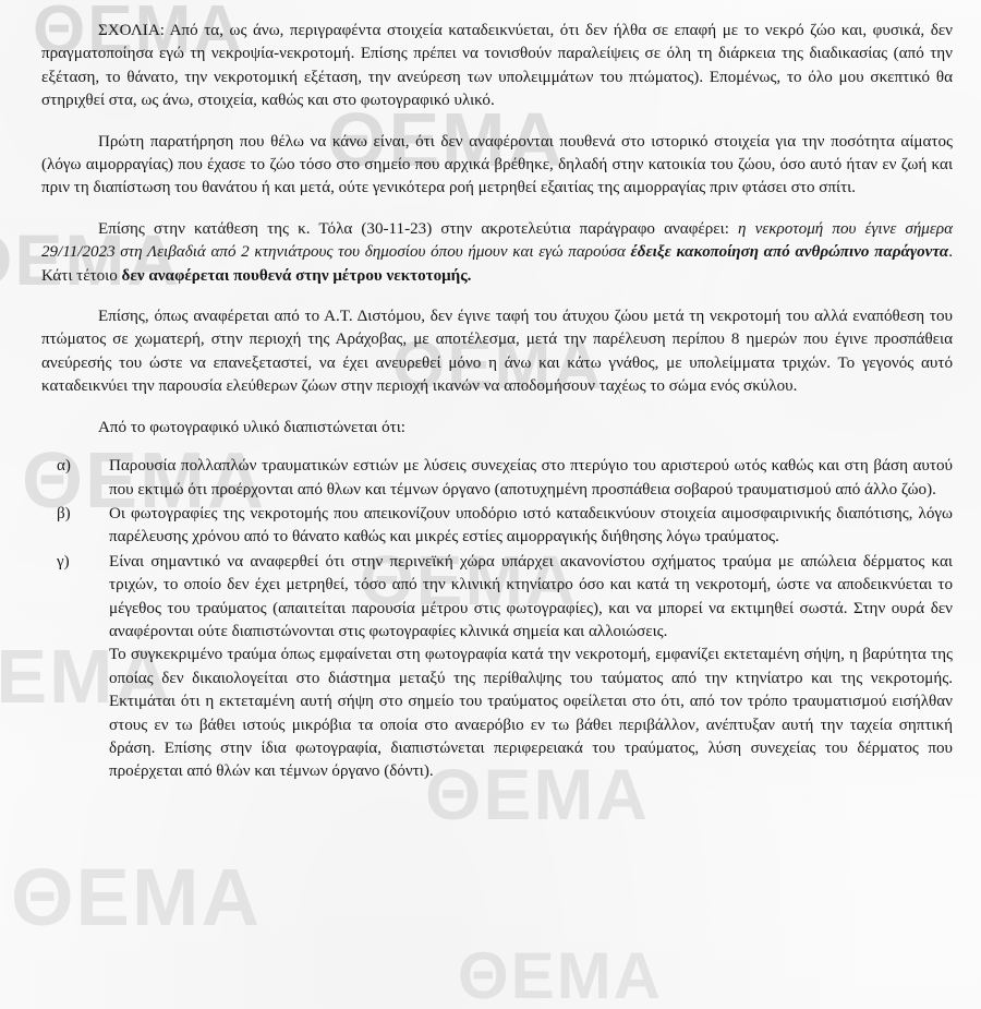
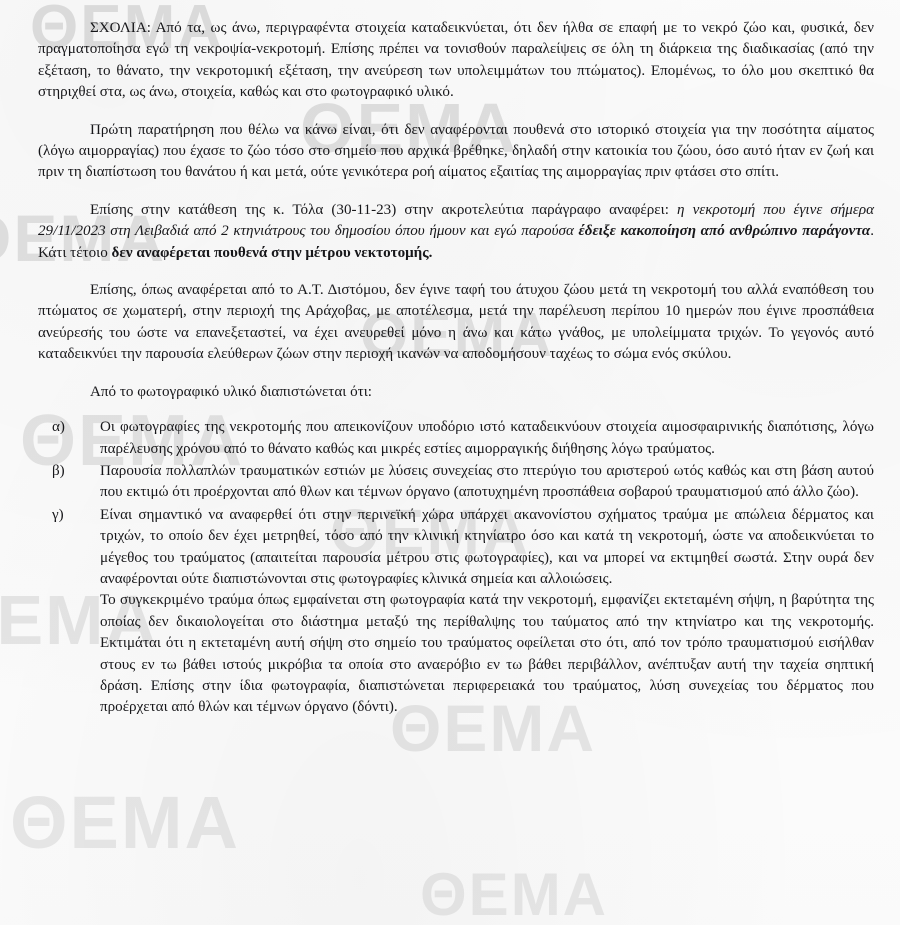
  ΣΧΟΛΙΑ: Από τα, ως άνω, περιγραφέντα στοιχεία καταδεικνύεται, ότι δεν ήλθα σε επαφή με το νεκρό ζώο και, φυσικά, δεν πραγματοποίησα εγώ τη νεκροψία-νεκροτομή. Επίσης πρέπει να τονισθούν παραλείψεις σε όλη τη διάρκεια της διαδικασίας (από την εξέταση, το θάνατο, την νεκροτομική εξέταση, την ανεύρεση των υπολειμμάτων του πτώματος). Επομένως, το όλο μου σκεπτικό θα στηριχθεί στα, ως άνω, στοιχεία, καθώς και στο φωτογραφικό υλικό.
- Πρώτη παρατήρηση που θέλω να κάνω είναι, ότι δεν αναφέρονται πουθενά στο ιστορικό στοιχεία για την ποσότητα αίματος (λόγω αιμορραγίας) που έχασε το ζώο τόσο στο σημείο που αρχικά βρέθηκε, δηλαδή στην κατοικία του ζώου, όσο αυτό ήταν εν ζωή και πριν τη διαπίστωση του θανάτου ή και μετά, ούτε γενικότερα ροή μετρηθεί εξαιτίας της αιμορραγίας πριν φτάσει στο σπίτι.
+ Πρώτη παρατήρηση που θέλω να κάνω είναι, ότι δεν αναφέρονται πουθενά στο ιστορικό στοιχεία για την ποσότητα αίματος (λόγω αιμορραγίας) που έχασε το ζώο τόσο στο σημείο που αρχικά βρέθηκε, δηλαδή στην κατοικία του ζώου, όσο αυτό ήταν εν ζωή και πριν τη διαπίστωση του θανάτου ή και μετά, ούτε γενικότερα ροή αίματος εξαιτίας της αιμορραγίας πριν φτάσει στο σπίτι.
  Επίσης στην κατάθεση της κ. Τόλα (30-11-23) στην ακροτελεύτια παράγραφο αναφέρει: η νεκροτομή που έγινε σήμερα 29/11/2023 στη Λειβαδιά από 2 κτηνιάτρους του δημοσίου όπου ήμουν και εγώ παρούσα έδειξε κακοποίηση από ανθρώπινο παράγοντα. Κάτι τέτοιο δεν αναφέρεται πουθενά στην μέτρου νεκτοτομής.
- Επίσης, όπως αναφέρεται από το Α.Τ. Διστόμου, δεν έγινε ταφή του άτυχου ζώου μετά τη νεκροτομή του αλλά εναπόθεση του πτώματος σε χωματερή, στην περιοχή της Αράχοβας, με αποτέλεσμα, μετά την παρέλευση περίπου 8 ημερών που έγινε προσπάθεια ανεύρεσής του ώστε να επανεξεταστεί, να έχει ανευρεθεί μόνο η άνω και κάτω γνάθος, με υπολείμματα τριχών. Το γεγονός αυτό καταδεικνύει την παρουσία ελεύθερων ζώων στην περιοχή ικανών να αποδομήσουν ταχέως το σώμα ενός σκύλου.
+ Επίσης, όπως αναφέρεται από το Α.Τ. Διστόμου, δεν έγινε ταφή του άτυχου ζώου μετά τη νεκροτομή του αλλά εναπόθεση του πτώματος σε χωματερή, στην περιοχή της Αράχοβας, με αποτέλεσμα, μετά την παρέλευση περίπου 10 ημερών που έγινε προσπάθεια ανεύρεσής του ώστε να επανεξεταστεί, να έχει ανευρεθεί μόνο η άνω και κάτω γνάθος, με υπολείμματα τριχών. Το γεγονός αυτό καταδεικνύει την παρουσία ελεύθερων ζώων στην περιοχή ικανών να αποδομήσουν ταχέως το σώμα ενός σκύλου.
  Από το φωτογραφικό υλικό διαπιστώνεται ότι:
  α)
- Παρουσία πολλαπλών τραυματικών εστιών με λύσεις συνεχείας στο πτερύγιο του αριστερού ωτός καθώς και στη βάση αυτού που εκτιμώ ότι προέρχονται από θλων και τέμνων όργανο (αποτυχημένη προσπάθεια σοβαρού τραυματισμού από άλλο ζώο).
+ Οι φωτογραφίες της νεκροτομής που απεικονίζουν υποδόριο ιστό καταδεικνύουν στοιχεία αιμοσφαιρινικής διαπότισης, λόγω παρέλευσης χρόνου από το θάνατο καθώς και μικρές εστίες αιμορραγικής διήθησης λόγω τραύματος.
  β)
- Οι φωτογραφίες της νεκροτομής που απεικονίζουν υποδόριο ιστό καταδεικνύουν στοιχεία αιμοσφαιρινικής διαπότισης, λόγω παρέλευσης χρόνου από το θάνατο καθώς και μικρές εστίες αιμορραγικής διήθησης λόγω τραύματος.
+ Παρουσία πολλαπλών τραυματικών εστιών με λύσεις συνεχείας στο πτερύγιο του αριστερού ωτός καθώς και στη βάση αυτού που εκτιμώ ότι προέρχονται από θλων και τέμνων όργανο (αποτυχημένη προσπάθεια σοβαρού τραυματισμού από άλλο ζώο).
  γ)
  Είναι σημαντικό να αναφερθεί ότι στην περινεϊκή χώρα υπάρχει ακανονίστου σχήματος τραύμα με απώλεια δέρματος και τριχών, το οποίο δεν έχει μετρηθεί, τόσο από την κλινική κτηνίατρο όσο και κατά τη νεκροτομή, ώστε να αποδεικνύεται το μέγεθος του τραύματος (απαιτείται παρουσία μέτρου στις φωτογραφίες), και να μπορεί να εκτιμηθεί σωστά. Στην ουρά δεν αναφέρονται ούτε διαπιστώνονται στις φωτογραφίες κλινικά σημεία και αλλοιώσεις.
  Το συγκεκριμένο τραύμα όπως εμφαίνεται στη φωτογραφία κατά την νεκροτομή, εμφανίζει εκτεταμένη σήψη, η βαρύτητα της οποίας δεν δικαιολογείται στο διάστημα μεταξύ της περίθαλψης του ταύματος από την κτηνίατρο και της νεκροτομής. Εκτιμάται ότι η εκτεταμένη αυτή σήψη στο σημείο του τραύματος οφείλεται στο ότι, από τον τρόπο τραυματισμού εισήλθαν στους εν τω βάθει ιστούς μικρόβια τα οποία στο αναερόβιο εν τω βάθει περιβάλλον, ανέπτυξαν αυτή την ταχεία σηπτική δράση. Επίσης στην ίδια φωτογραφία, διαπιστώνεται περιφερειακά του τραύματος, λύση συνεχείας του δέρματος που προέρχεται από θλών και τέμνων όργανο (δόντι).
